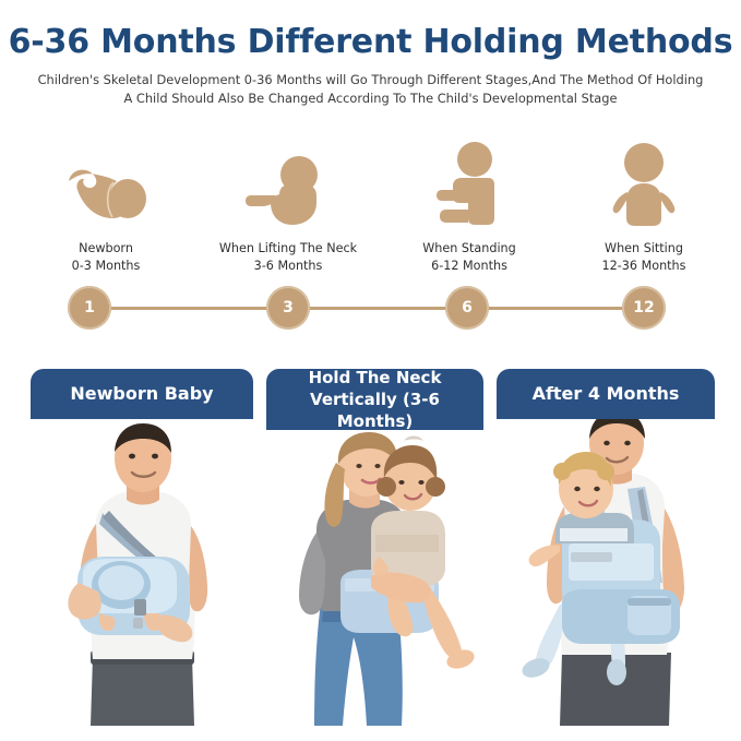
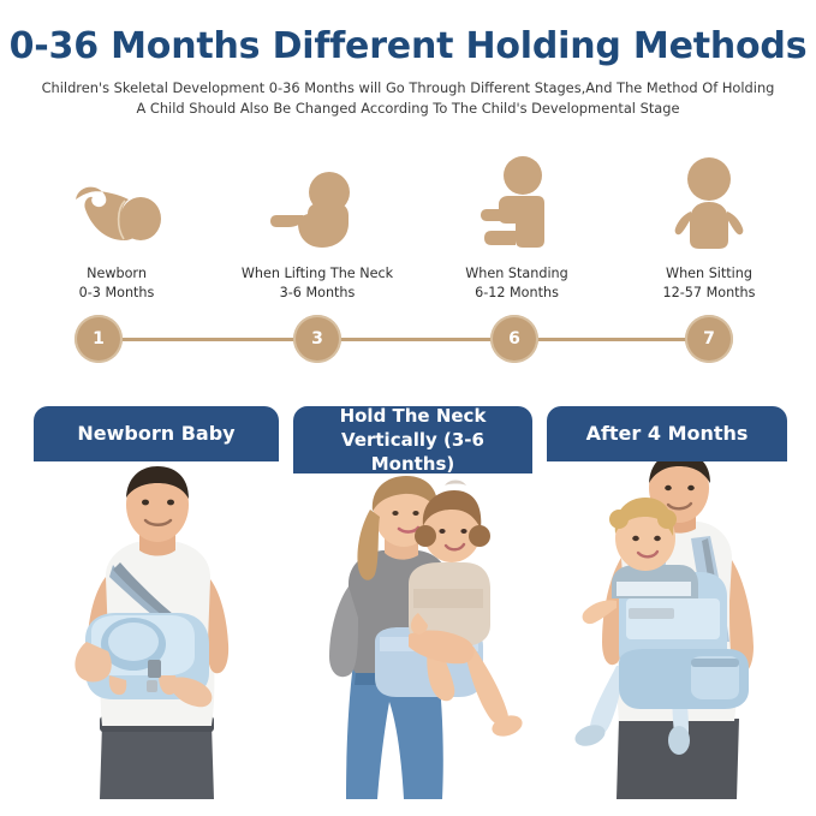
- 6-36 Months Different Holding Methods
+ 0-36 Months Different Holding Methods
  Children's Skeletal Development 0-36 Months will Go Through Different Stages,And The Method Of Holding A Child Should Also Be Changed According To The Child's Developmental Stage
  Newborn
  0-3 Months
  When Lifting The Neck
  3-6 Months
  When Standing
  6-12 Months
  When Sitting
- 12-36 Months
+ 12-57 Months
  1
  3
  6
- 12
+ 7
  Newborn Baby
  Hold The Neck
  Vertically (3-6 Months)
  After 4 Months
